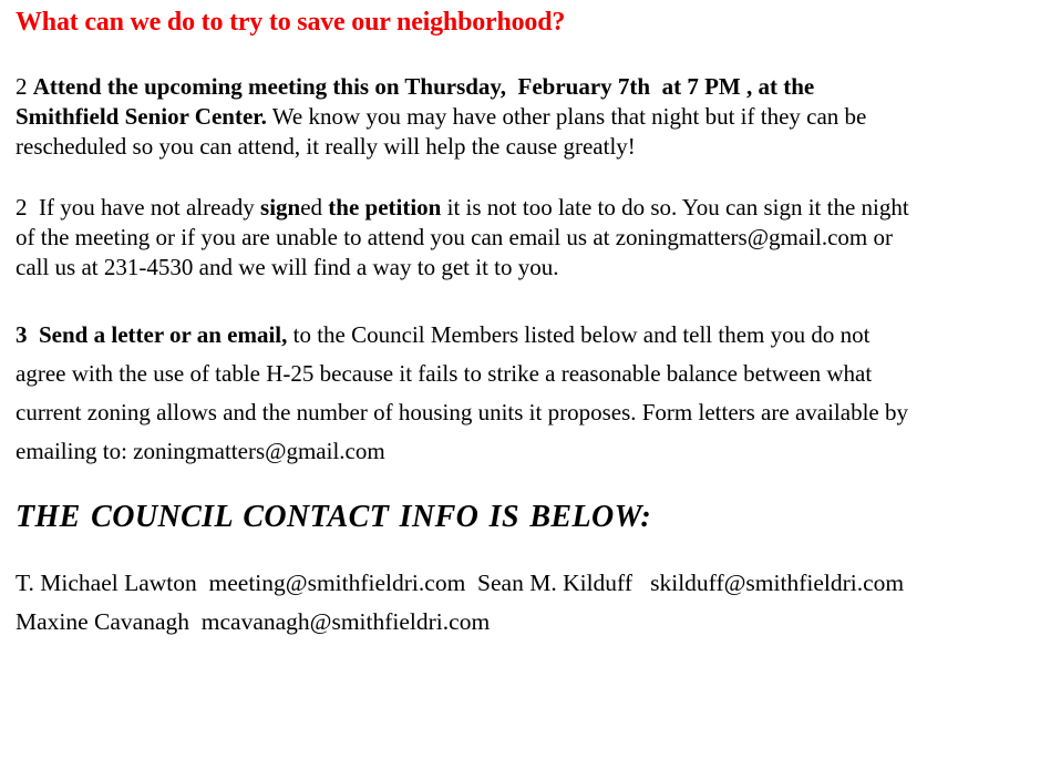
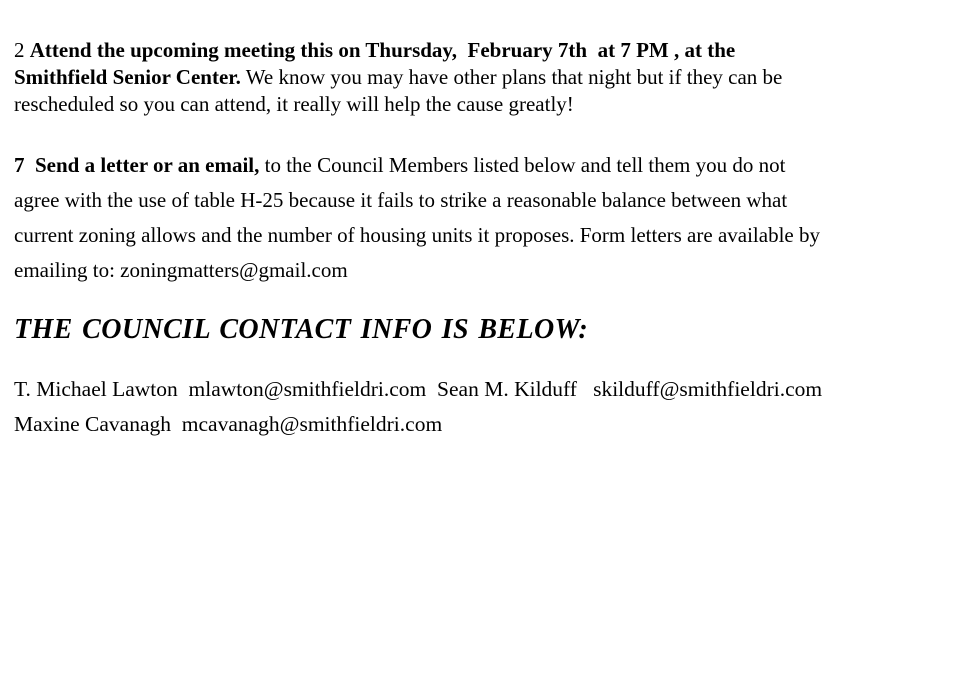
- What can we do to try to save our neighborhood?
  2 Attend the upcoming meeting this on Thursday, February 7th at 7 PM , at the
  Smithfield Senior Center. We know you may have other plans that night but if they can be
  rescheduled so you can attend, it really will help the cause greatly!
- 2 If you have not already signed the petition it is not too late to do so. You can sign it the night
- of the meeting or if you are unable to attend you can email us at zoningmatters@gmail.com or
- call us at 231-4530 and we will find a way to get it to you.
- 3 Send a letter or an email, to the Council Members listed below and tell them you do not
+ 7 Send a letter or an email, to the Council Members listed below and tell them you do not
  agree with the use of table H-25 because it fails to strike a reasonable balance between what
  current zoning allows and the number of housing units it proposes. Form letters are available by
  emailing to: zoningmatters@gmail.com
  THE COUNCIL CONTACT INFO IS BELOW:
- T. Michael Lawton meeting@smithfieldri.com Sean M. Kilduff skilduff@smithfieldri.com
+ T. Michael Lawton mlawton@smithfieldri.com Sean M. Kilduff skilduff@smithfieldri.com
  Maxine Cavanagh mcavanagh@smithfieldri.com
